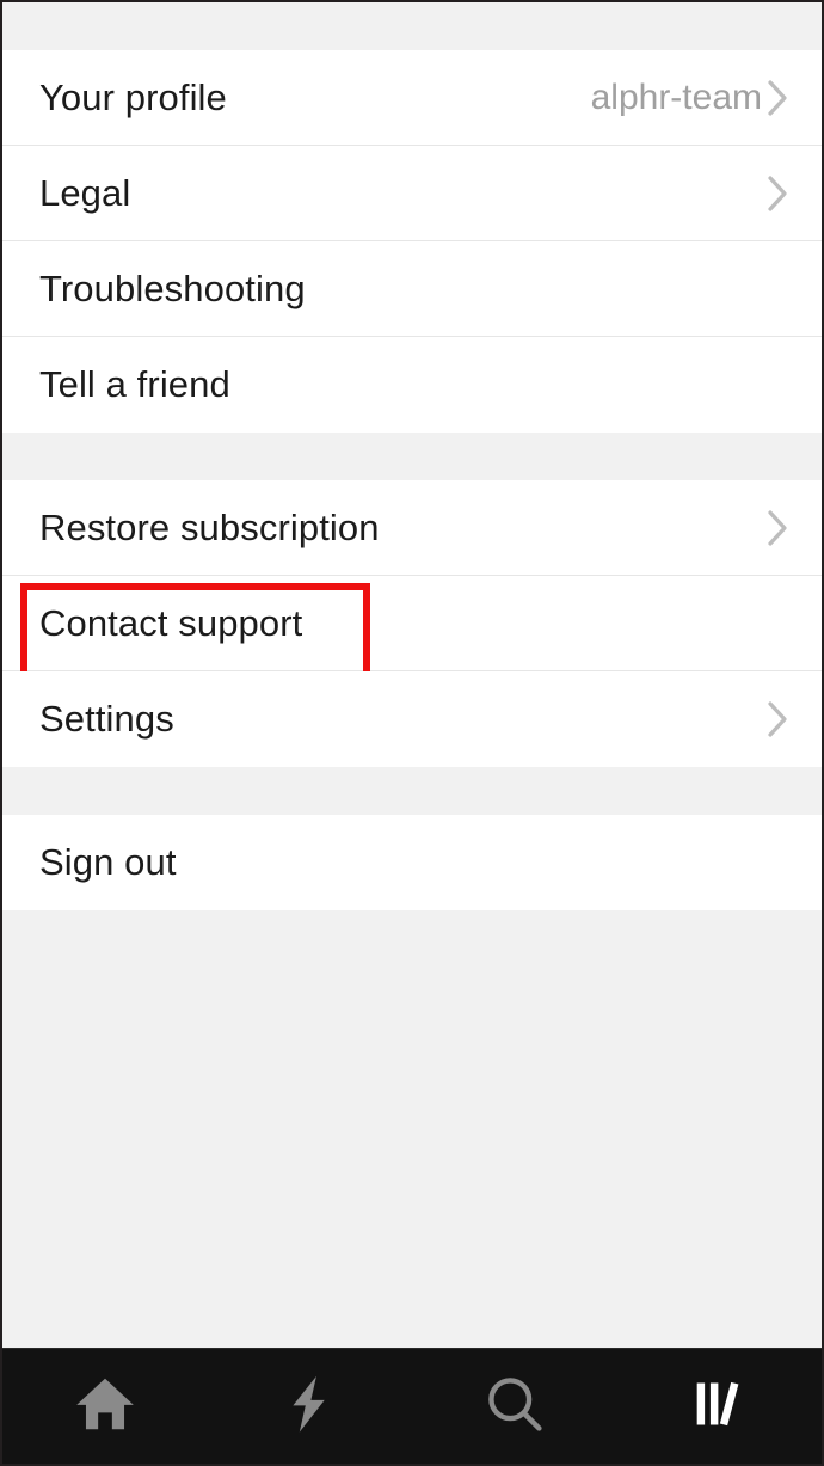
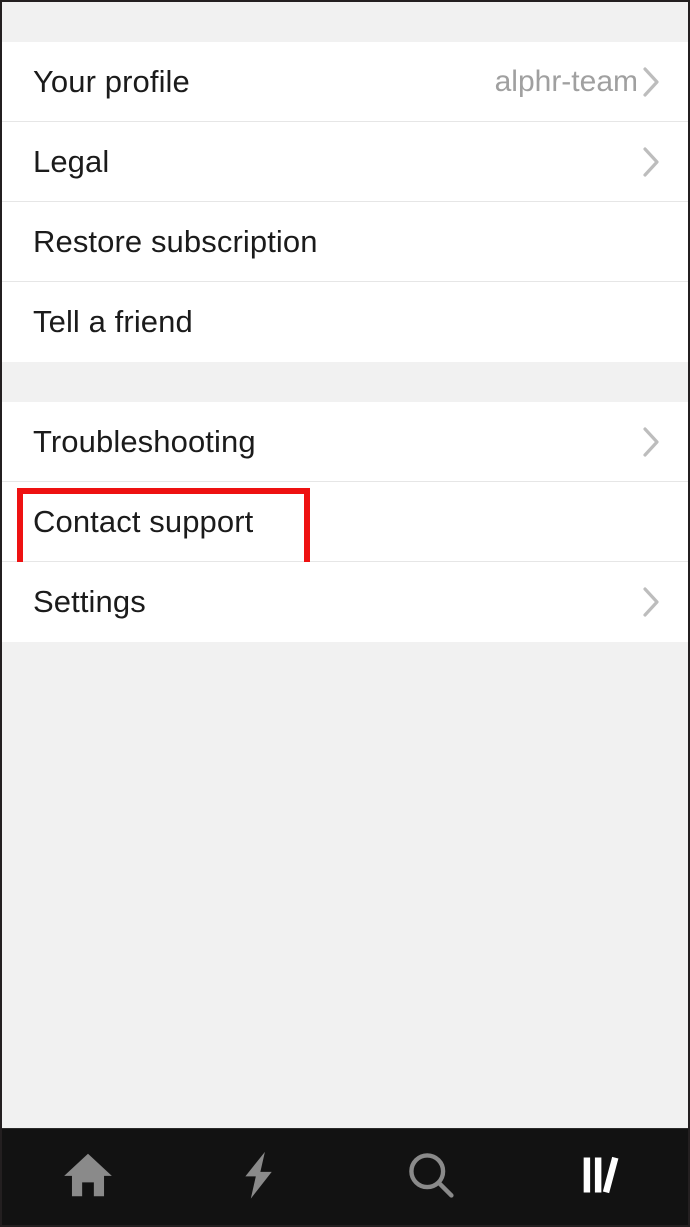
  Your profile
  alphr-team
  Legal
- Troubleshooting
+ Restore subscription
  Tell a friend
- Restore subscription
+ Troubleshooting
  Contact support
  Settings
- Sign out
